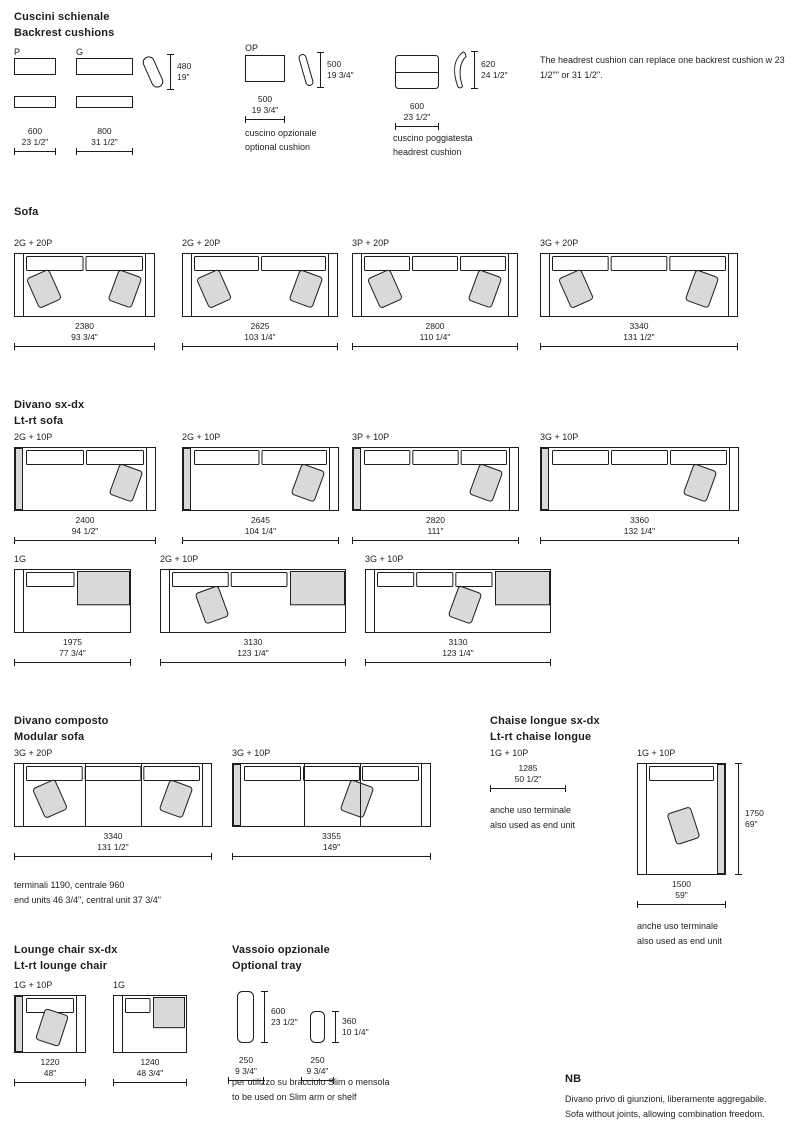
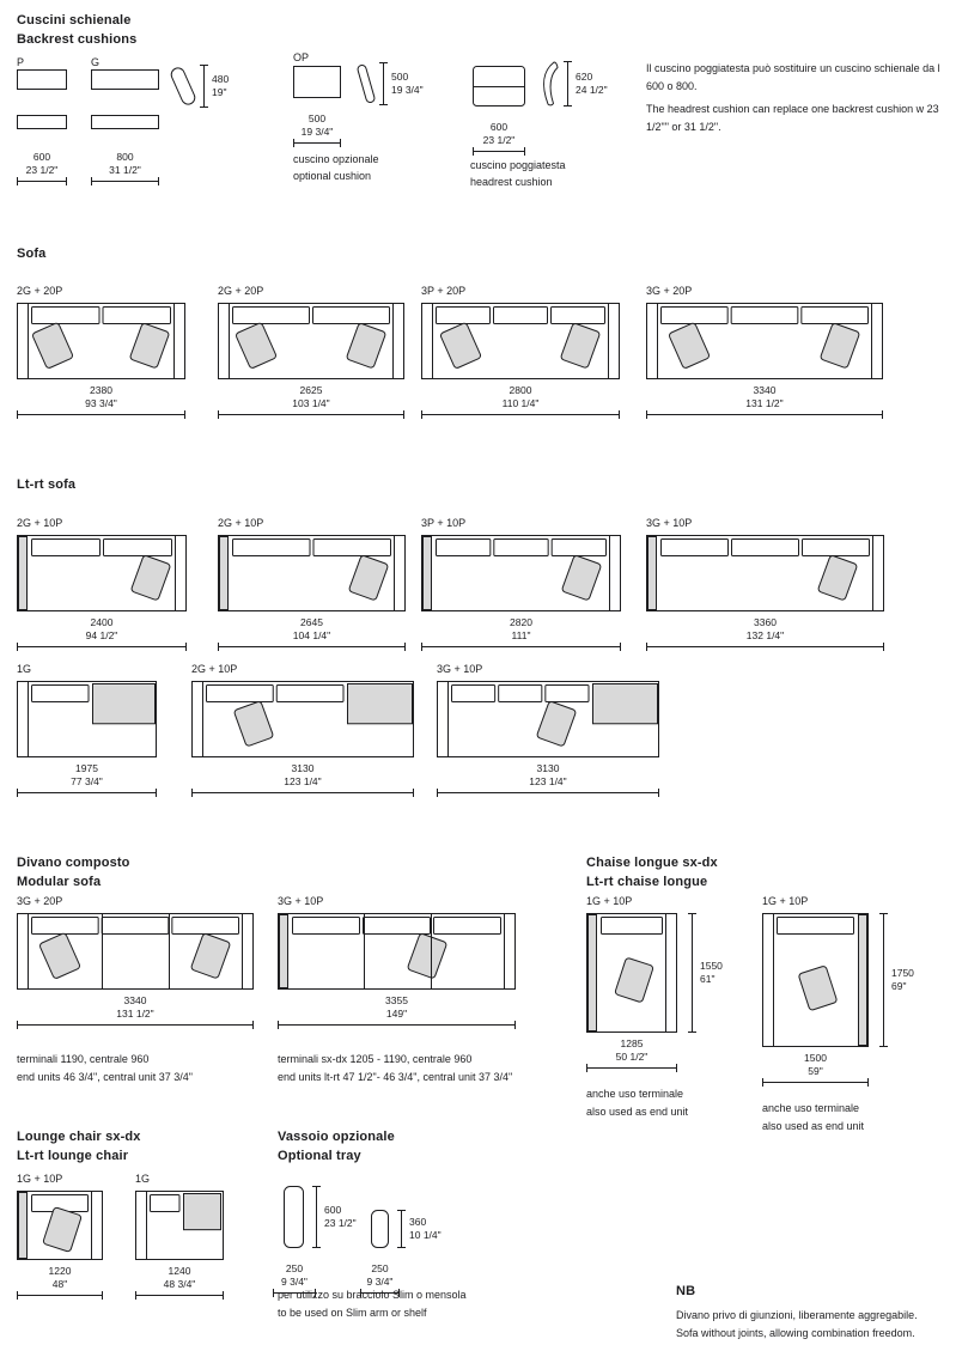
  Cuscini schienale
  Backrest cushions
  P
  600
  23 1/2"
  G
  800
  31 1/2"
  480
  19"
  OP
  500
  19 3/4"
  500
  19 3/4"
  cuscino opzionale
  optional cushion
  600
  23 1/2"
  620
  24 1/2"
  cuscino poggiatesta
  headrest cushion
+ Il cuscino poggiatesta può sostituire un cuscino schienale da l 600 o 800.
  The headrest cushion can replace one backrest cushion w 23 1/2"" or 31 1/2".
  Sofa
  2G + 20P
  2380
  93 3/4"
  2G + 20P
  2625
  103 1/4"
  3P + 20P
  2800
  110 1/4"
  3G + 20P
  3340
  131 1/2"
- Divano sx-dx
  Lt-rt sofa
  2G + 10P
  2400
  94 1/2"
  2G + 10P
  2645
  104 1/4"
  3P + 10P
  2820
  111"
  3G + 10P
  3360
  132 1/4"
  1G
  1975
  77 3/4"
  2G + 10P
  3130
  123 1/4"
  3G + 10P
  3130
  123 1/4"
  Divano composto
  Modular sofa
  3G + 20P
  3340
  131 1/2"
  3G + 10P
  3355
  149"
  terminali 1190, centrale 960
  end units 46 3/4", central unit 37 3/4"
+ terminali sx-dx 1205 - 1190, centrale 960
+ end units lt-rt 47 1/2"- 46 3/4", central unit 37 3/4"
  Chaise longue sx-dx
  Lt-rt chaise longue
  1G + 10P
+ 1550
+ 61"
  1285
  50 1/2"
  anche uso terminale
  also used as end unit
  1G + 10P
  1750
  69"
  1500
  59"
  anche uso terminale
  also used as end unit
  Lounge chair sx-dx
  Lt-rt lounge chair
  1G + 10P
  1220
  48"
  1G
  1240
  48 3/4"
  Vassoio opzionale
  Optional tray
  600
  23 1/2"
  250
  9 3/4"
  360
  10 1/4"
  250
  9 3/4"
  per utilizzo su bracciolo Slim o mensola
  to be used on Slim arm or shelf
  NB
  Divano privo di giunzioni, liberamente aggregabile.
  Sofa without joints, allowing combination freedom.
